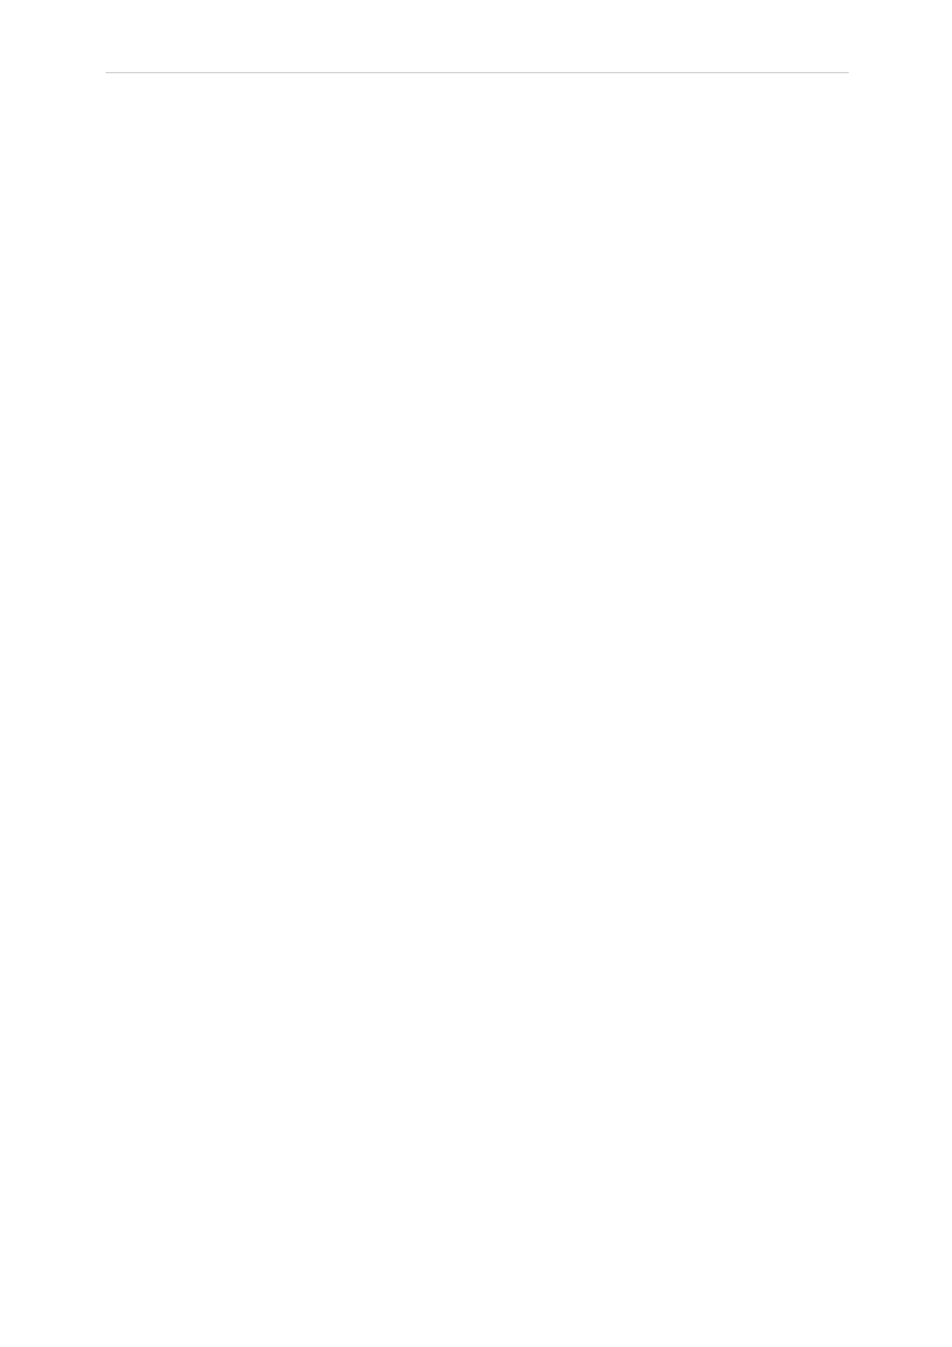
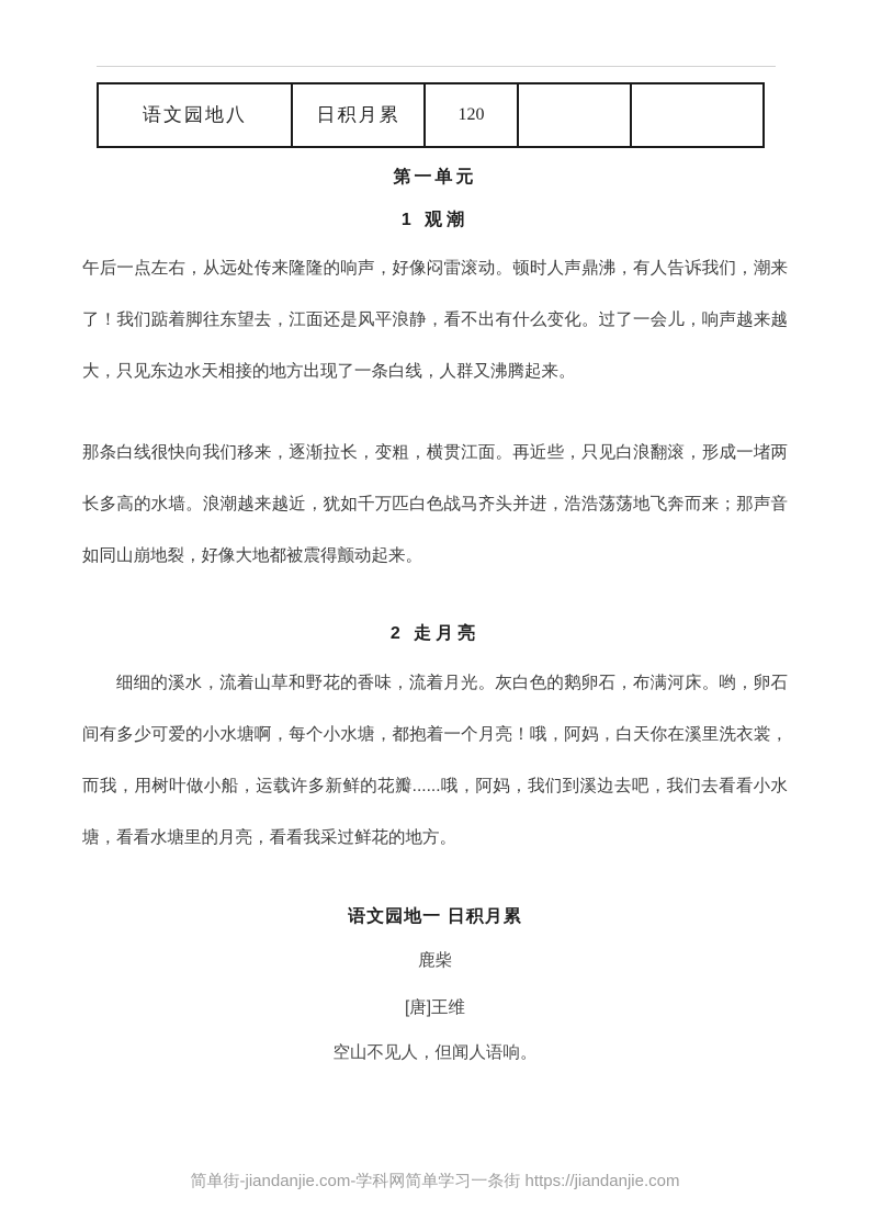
+ 语文园地八	日积月累	120
+ 第一单元
+ 1 观潮
+ 午后一点左右，从远处传来隆隆的响声，好像闷雷滚动。顿时人声鼎沸，有人告诉我们，潮来了！我们踮着脚往东望去，江面还是风平浪静，看不出有什么变化。过了一会儿，响声越来越大，只见东边水天相接的地方出现了一条白线，人群又沸腾起来。
+ 那条白线很快向我们移来，逐渐拉长，变粗，横贯江面。再近些，只见白浪翻滚，形成一堵两长多高的水墙。浪潮越来越近，犹如千万匹白色战马齐头并进，浩浩荡荡地飞奔而来；那声音如同山崩地裂，好像大地都被震得颤动起来。
+ 2 走月亮
+ 细细的溪水，流着山草和野花的香味，流着月光。灰白色的鹅卵石，布满河床。哟，卵石间有多少可爱的小水塘啊，每个小水塘，都抱着一个月亮！哦，阿妈，白天你在溪里洗衣裳，而我，用树叶做小船，运载许多新鲜的花瓣......哦，阿妈，我们到溪边去吧，我们去看看小水塘，看看水塘里的月亮，看看我采过鲜花的地方。
+ 语文园地一 日积月累
+ 鹿柴
+ [唐]王维
+ 空山不见人，但闻人语响。
+ 简单街-jiandanjie.com-学科网简单学习一条街 https://jiandanjie.com
